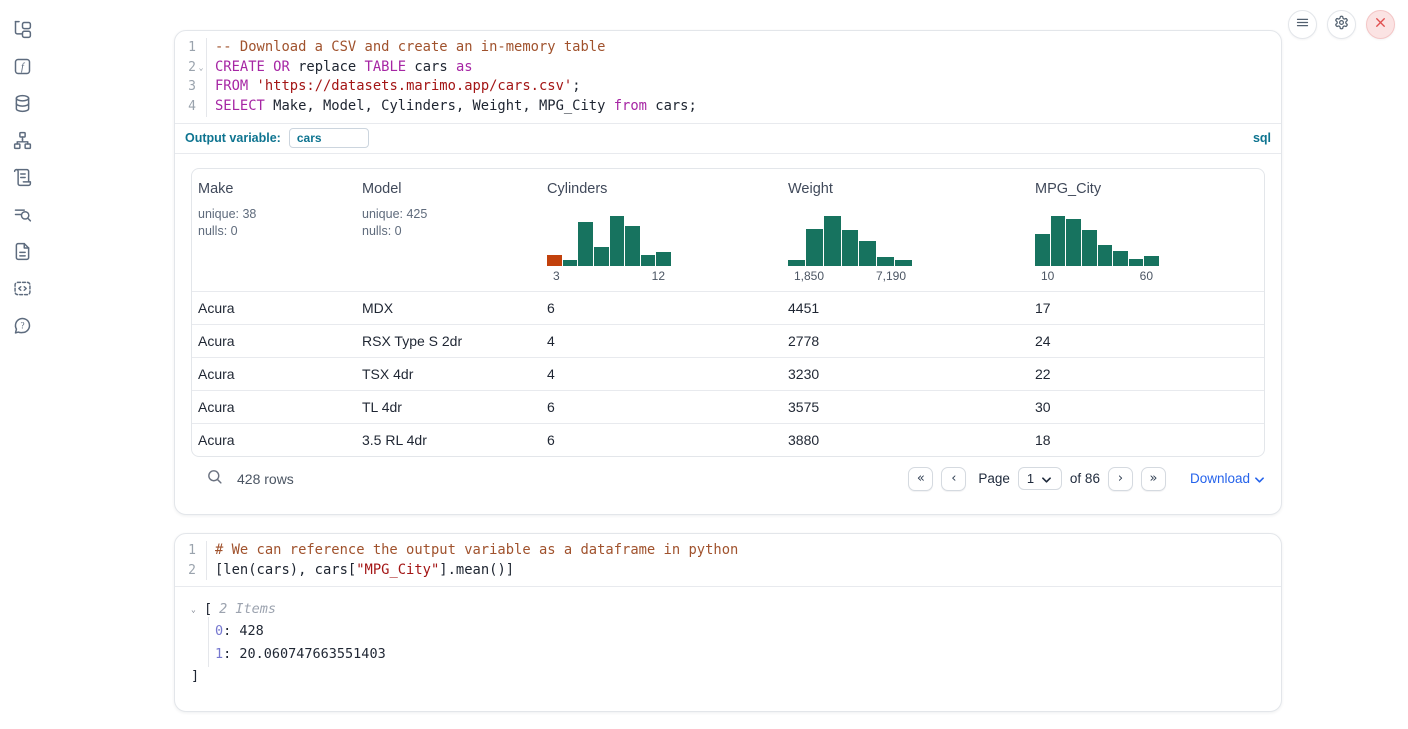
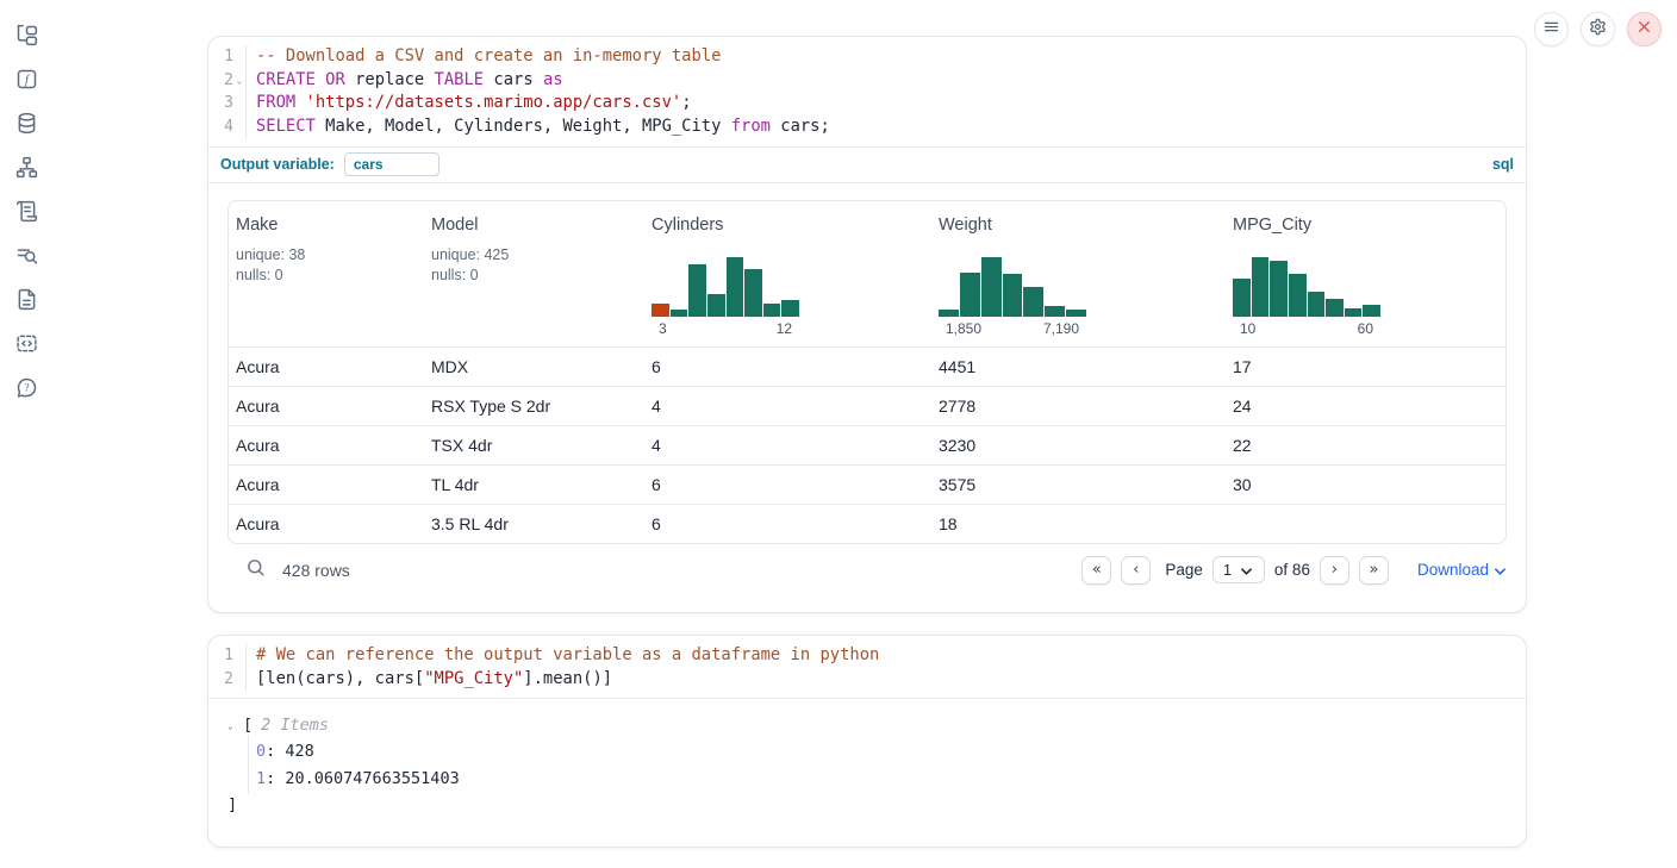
  f
  ?
  1
  -- Download a CSV and create an in-memory table
  2
  ⌄
  CREATE OR replace TABLE cars as
  3
  FROM 'https://datasets.marimo.app/cars.csv';
  4
  SELECT Make, Model, Cylinders, Weight, MPG_City from cars;
  Output variable:
  cars
  sql
  Make
  unique: 38
  nulls: 0
  Model
  unique: 425
  nulls: 0
  Cylinders
  3
  12
  Weight
  1,850
  7,190
  MPG_City
  10
  60
  Acura
  MDX
  6
  4451
  17
  Acura
  RSX Type S 2dr
  4
  2778
  24
  Acura
  TSX 4dr
  4
  3230
  22
  Acura
  TL 4dr
  6
  3575
  30
  Acura
  3.5 RL 4dr
  6
- 3880
  18
  428 rows
  «
  ‹
  Page
  1
  of 86
  ›
  »
  Download
  1
  # We can reference the output variable as a dataframe in python
  2
  [len(cars), cars["MPG_City"].mean()]
  ⌄
  [
  2 Items
  0: 428
  1: 20.060747663551403
  ]
